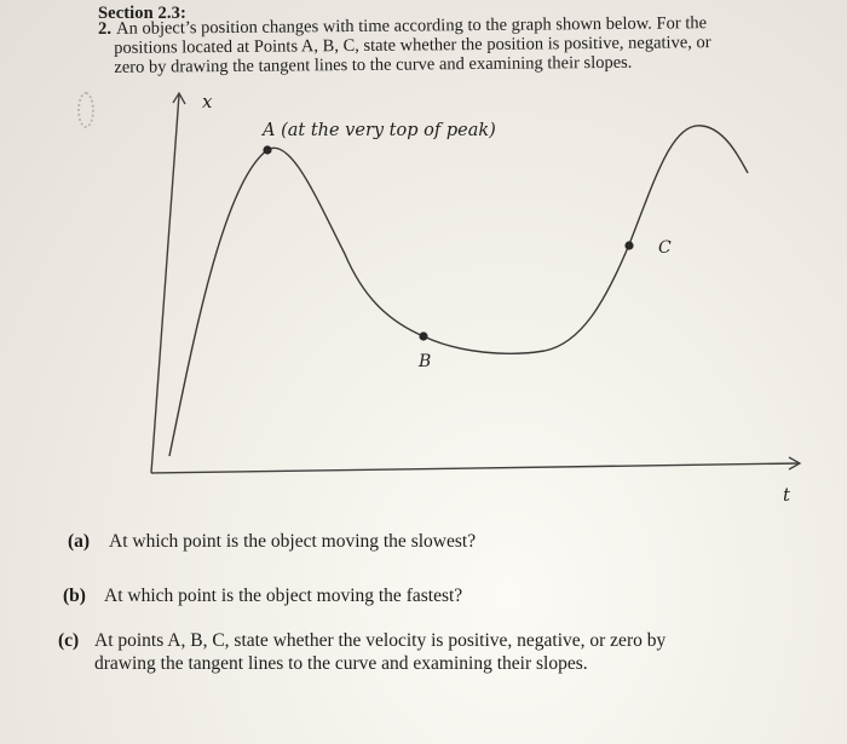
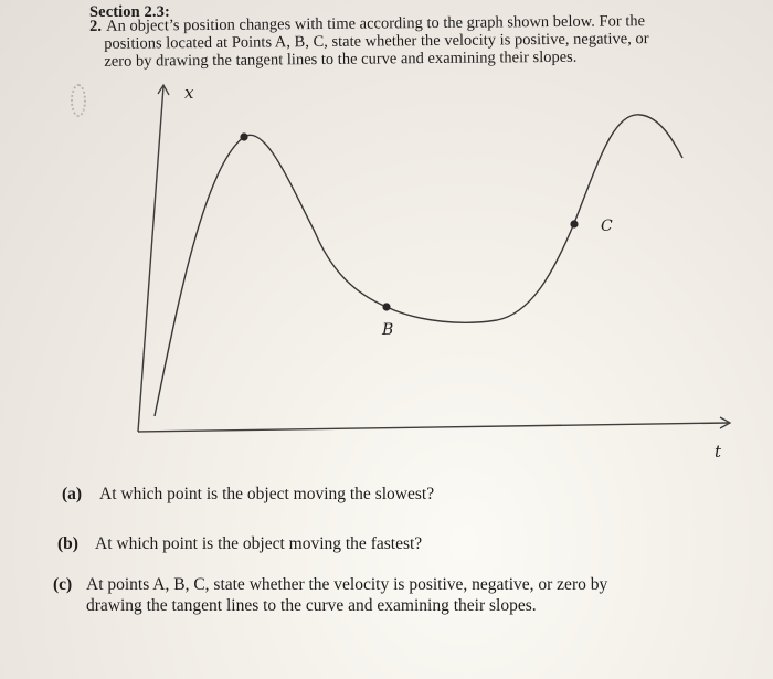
  Section 2.3:
  2.
  An object’s position changes with time according to the graph shown below. For the
- positions located at Points A, B, C, state whether the position is positive, negative, or
+ positions located at Points A, B, C, state whether the velocity is positive, negative, or
  zero by drawing the tangent lines to the curve and examining their slopes.
  x
- A (at the very top of peak)
  B
  C
  t
  (a) At which point is the object moving the slowest?
  (b) At which point is the object moving the fastest?
  (c) At points A, B, C, state whether the velocity is positive, negative, or zero by
  drawing the tangent lines to the curve and examining their slopes.
